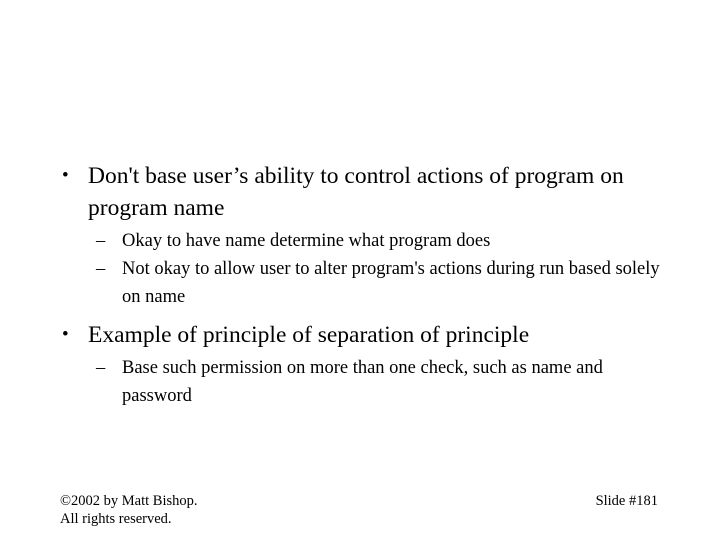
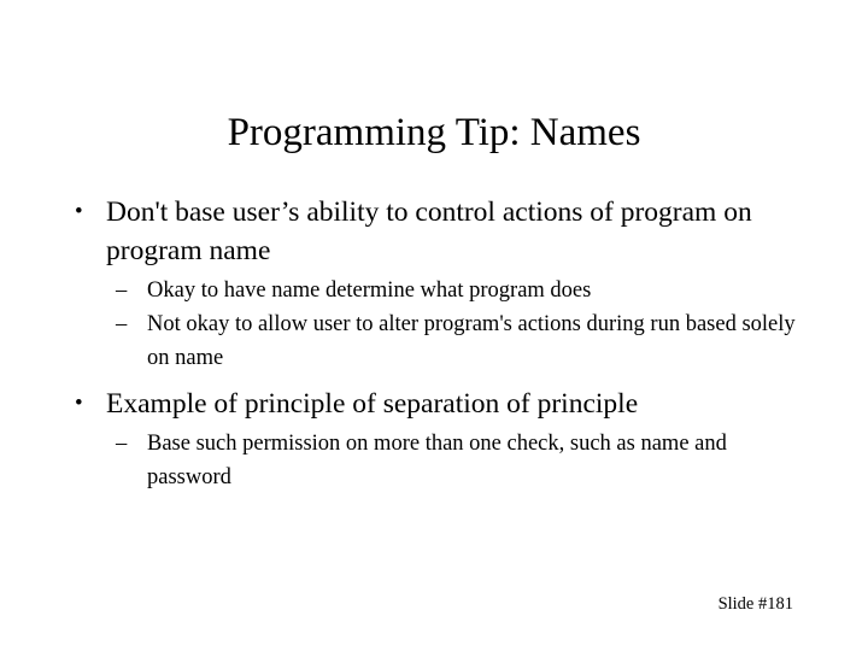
+ Programming Tip: Names
  •
  Don't base user’s ability to control actions of program on program name
  –
  Okay to have name determine what program does
  –
  Not okay to allow user to alter program's actions during run based solely on name
  •
  Example of principle of separation of principle
  –
  Base such permission on more than one check, such as name and password
- ©2002 by Matt Bishop.
- All rights reserved.
  Slide #181
